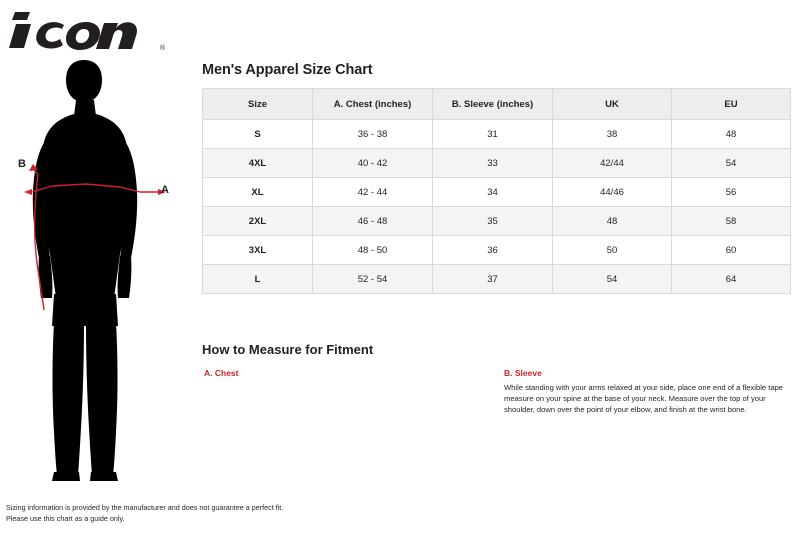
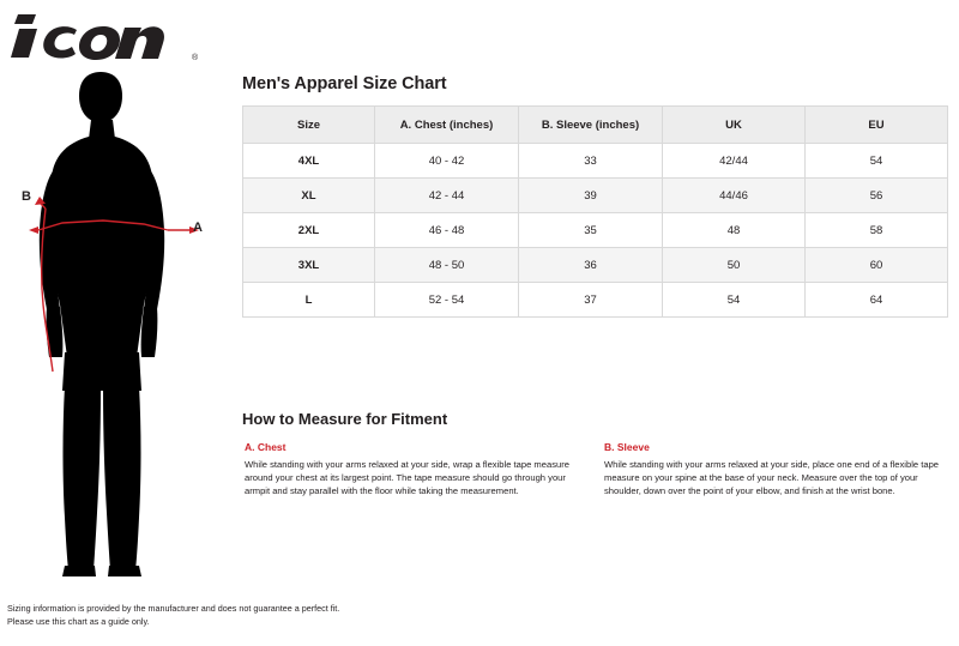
  B
  A
  Men's Apparel Size Chart
  Size	A. Chest (inches)	B. Sleeve (inches)	UK	EU
- S	36 - 38	31	38	48
  4XL	40 - 42	33	42/44	54
- XL	42 - 44	34	44/46	56
+ XL	42 - 44	39	44/46	56
  2XL	46 - 48	35	48	58
  3XL	48 - 50	36	50	60
  L	52 - 54	37	54	64
  How to Measure for Fitment
  A. Chest
+ While standing with your arms relaxed at your side, wrap a flexible tape measure around your chest at its largest point. The tape measure should go through your armpit and stay parallel with the floor while taking the measurement.
  B. Sleeve
  While standing with your arms relaxed at your side, place one end of a flexible tape measure on your spine at the base of your neck. Measure over the top of your shoulder, down over the point of your elbow, and finish at the wrist bone.
  Sizing information is provided by the manufacturer and does not guarantee a perfect fit.
  Please use this chart as a guide only.
